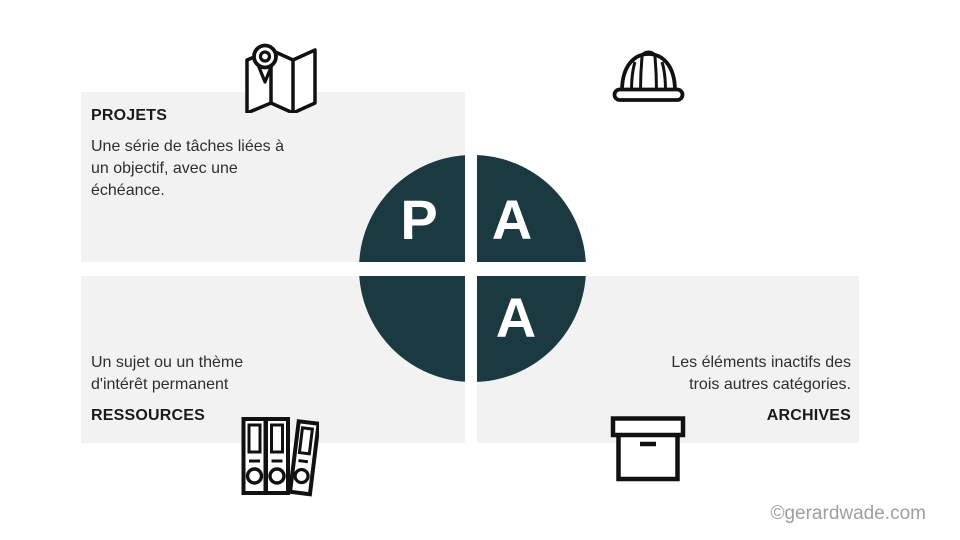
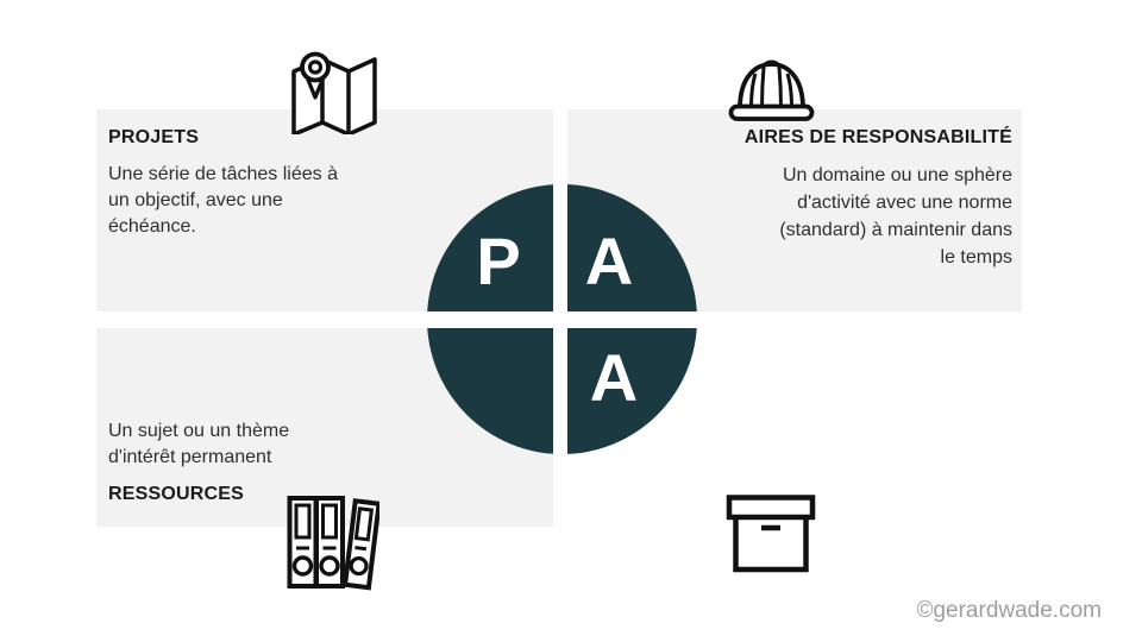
  PROJETS
  Une série de tâches liées à
  un objectif, avec une
  échéance.
+ AIRES DE RESPONSABILITÉ
+ Un domaine ou une sphère
+ d'activité avec une norme
+ (standard) à maintenir dans
+ le temps
  Un sujet ou un thème
  d'intérêt permanent
  RESSOURCES
- Les éléments inactifs des
- trois autres catégories.
- ARCHIVES
  P
  A
  A
  ©gerardwade.com
